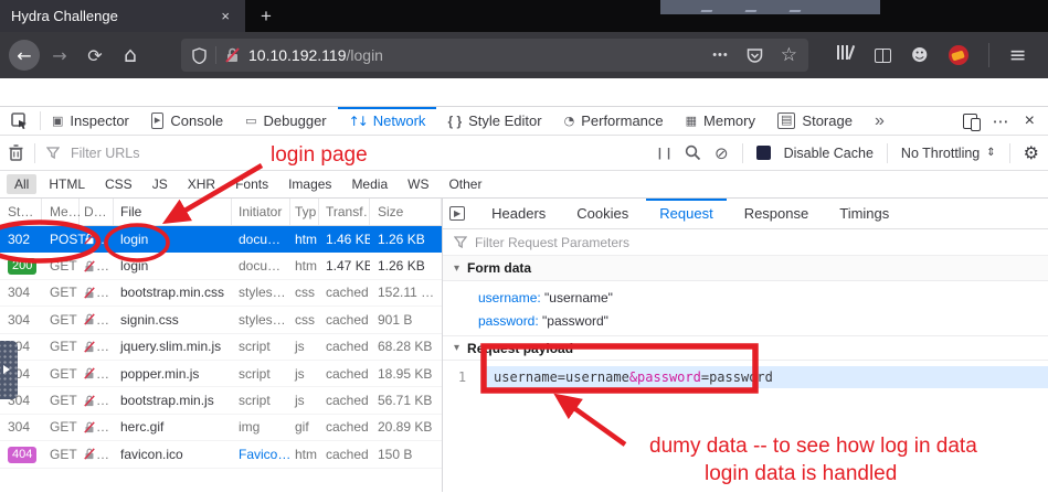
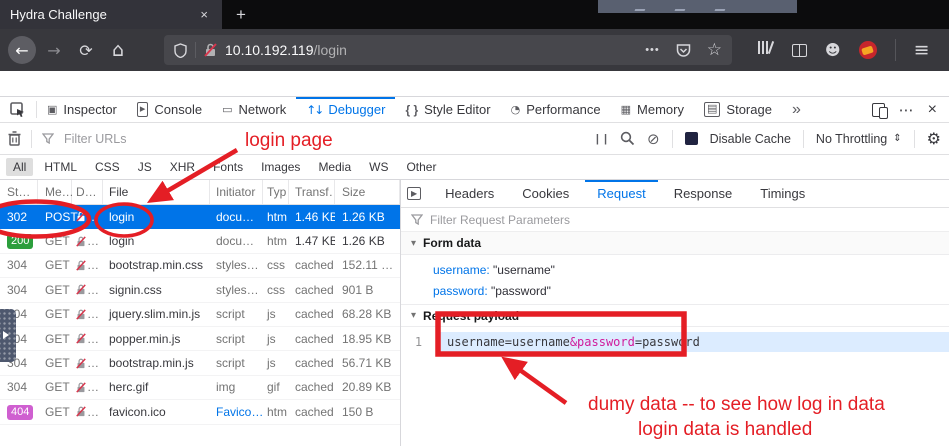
  Hydra Challenge
  ×
  +
  ←
  →
  ⟳
  ⌂
  10.10.192.119
  /login
  •••
  ☆
  ☻
  ≡
  ▣
  Inspector
  ▸
  Console
  ▭
- Debugger
+ Network
  ↑↓
- Network
+ Debugger
  { }
  Style Editor
  ◔
  Performance
  ▦
  Memory
  ▤
  Storage
  »
  ⋯
  ×
  Filter URLs
  | |
  ⊘
  Disable Cache
  No Throttling
  ⇕
  ⚙
  All
  HTML
  CSS
  JS
  XHR
  Fonts
  Images
  Media
  WS
  Other
  St…
  Me…
  D…
  File
  Initiator
  Typ
  Transf…
  Size
  302
  POST
  …
  login
  docu…
  htm
  1.46 KB
  1.26 KB
  200
  GET
  …
  login
  docu…
  htm
  1.47 KB
  1.26 KB
  304
  GET
  …
  bootstrap.min.css
  styles…
  css
  cached
  152.11 …
  304
  GET
  …
  signin.css
  styles…
  css
  cached
  901 B
  GET
  …
  jquery.slim.min.js
  script
  js
  cached
  68.28 KB
  GET
  …
  popper.min.js
  script
  js
  cached
  18.95 KB
  304
  GET
  …
  bootstrap.min.js
  script
  js
  cached
  56.71 KB
  304
  GET
  …
  herc.gif
  img
  gif
  cached
  20.89 KB
  404
  GET
  …
  favicon.ico
  Favico…
  htm
  cached
  150 B
  ▶
  Headers
  Cookies
  Request
  Response
  Timings
  Filter Request Parameters
  ▾
  Form data
  username: "username"
  password: "password"
  ▾
  1
  username=username&password=passwrd
  login page
  dumy data -- to see how log in data
  login data is handled
